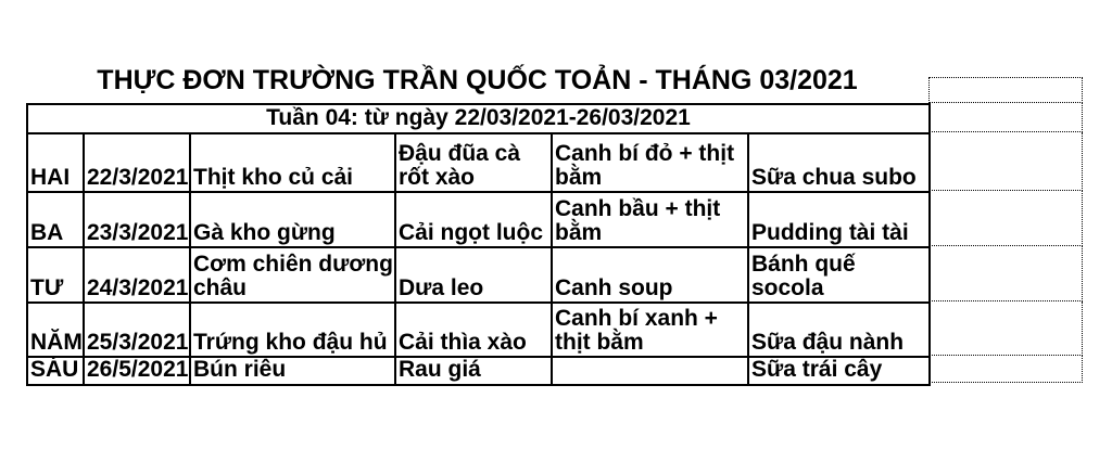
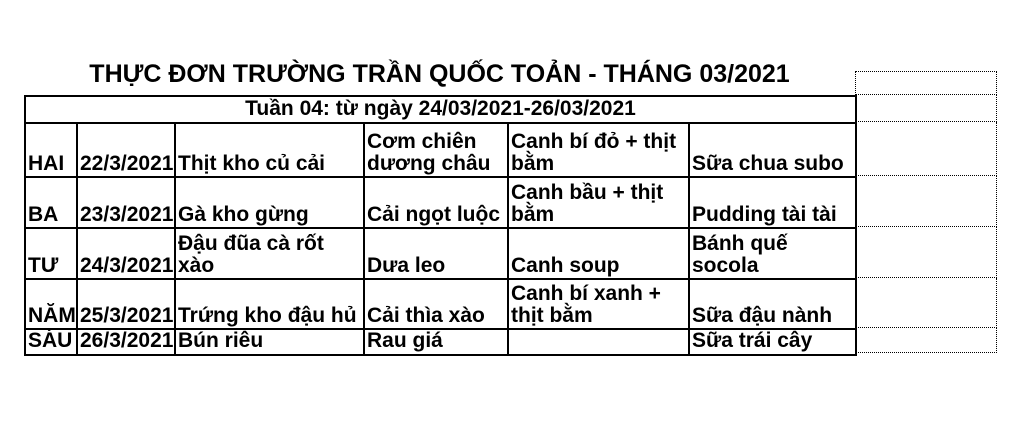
  THỰC ĐƠN TRƯỜNG TRẦN QUỐC TOẢN - THÁNG 03/2021
- Tuần 04: từ ngày 22/03/2021-26/03/2021
+ Tuần 04: từ ngày 24/03/2021-26/03/2021
- HAI	22/3/2021	Thịt kho củ cải	Đậu đũa cà rốt xào	Canh bí đỏ + thịt bằm	Sữa chua subo
+ HAI	22/3/2021	Thịt kho củ cải	Cơm chiên dương châu	Canh bí đỏ + thịt bằm	Sữa chua subo
  BA	23/3/2021	Gà kho gừng	Cải ngọt luộc	Canh bầu + thịt bằm	Pudding tài tài
- TƯ	24/3/2021	Cơm chiên dương châu	Dưa leo	Canh soup	Bánh quế socola
+ TƯ	24/3/2021	Đậu đũa cà rốt xào	Dưa leo	Canh soup	Bánh quế socola
  NĂM	25/3/2021	Trứng kho đậu hủ	Cải thìa xào	Canh bí xanh + thịt bằm	Sữa đậu nành
- SÁU	26/5/2021	Bún riêu	Rau giá		Sữa trái cây
+ SÁU	26/3/2021	Bún riêu	Rau giá		Sữa trái cây
